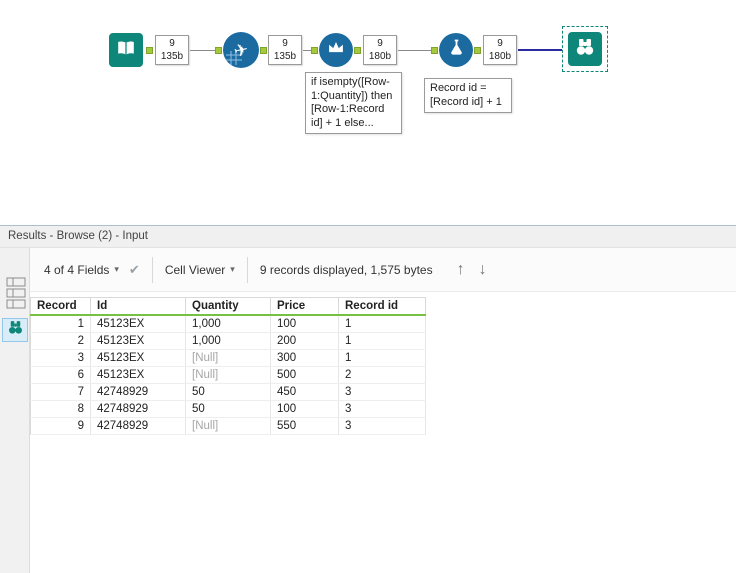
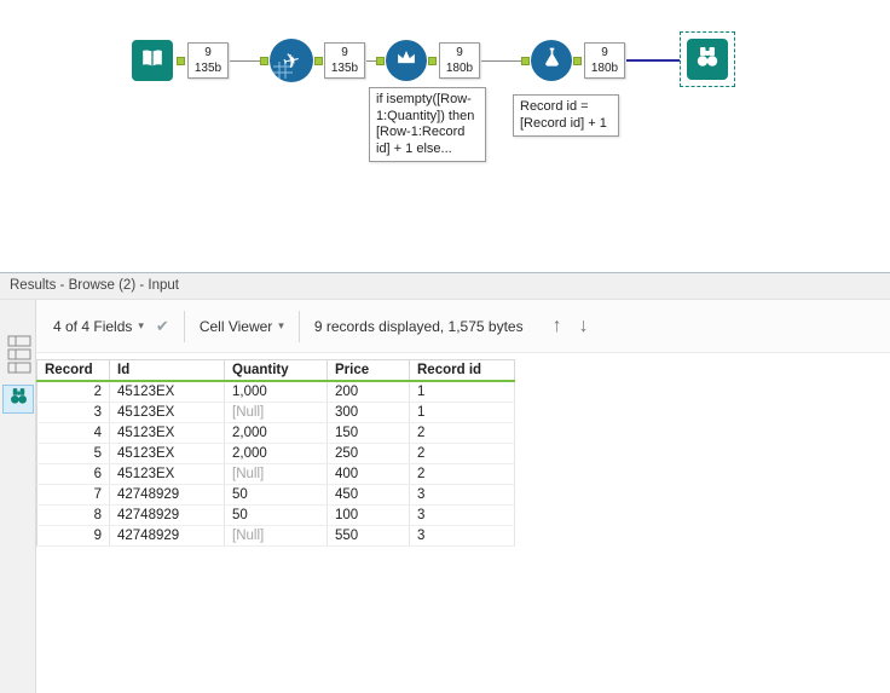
  9
  135b
  9
  135b
  9
  180b
  if isempty([Row-1:Quantity]) then [Row-1:Record id] + 1 else...
  9
  180b
  Record id = [Record id] + 1
  Results - Browse (2) - Input
  4 of 4 Fields
  ▾
  ✔
  Cell Viewer
  ▾
  9 records displayed, 1,575 bytes
  ↑
  ↓
  Record	Id	Quantity	Price	Record id
- 1	45123EX	1,000	100	1
  2	45123EX	1,000	200	1
  3	45123EX	[Null]	300	1
+ 4	45123EX	2,000	150	2
+ 5	45123EX	2,000	250	2
- 6	45123EX	[Null]	500	2
+ 6	45123EX	[Null]	400	2
  7	42748929	50	450	3
  8	42748929	50	100	3
  9	42748929	[Null]	550	3
